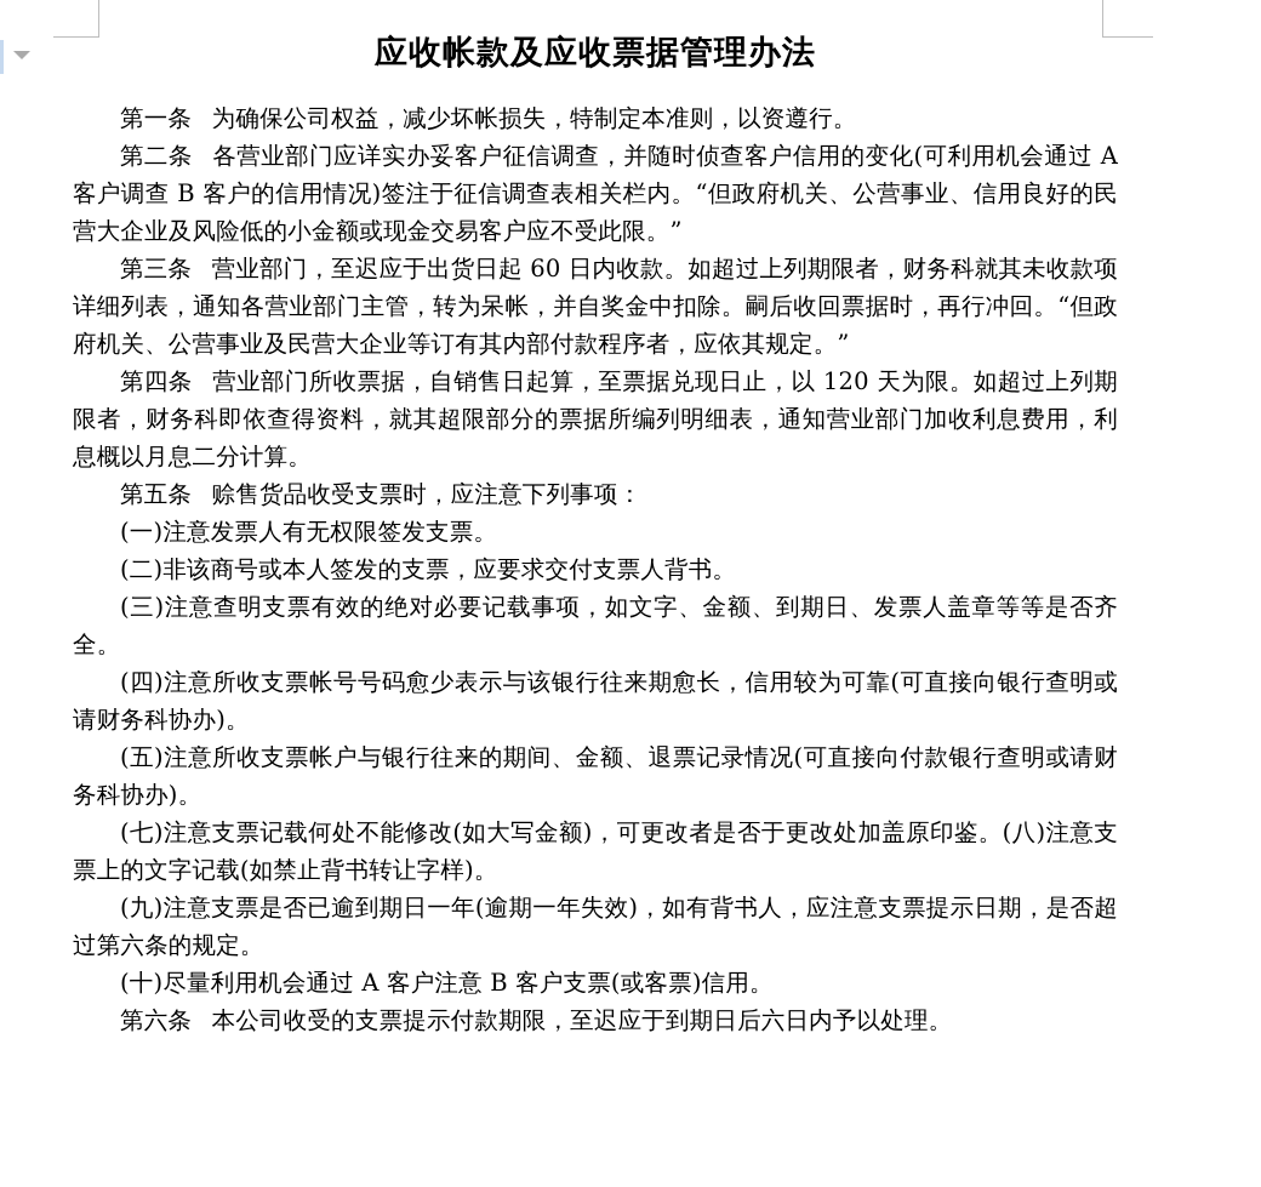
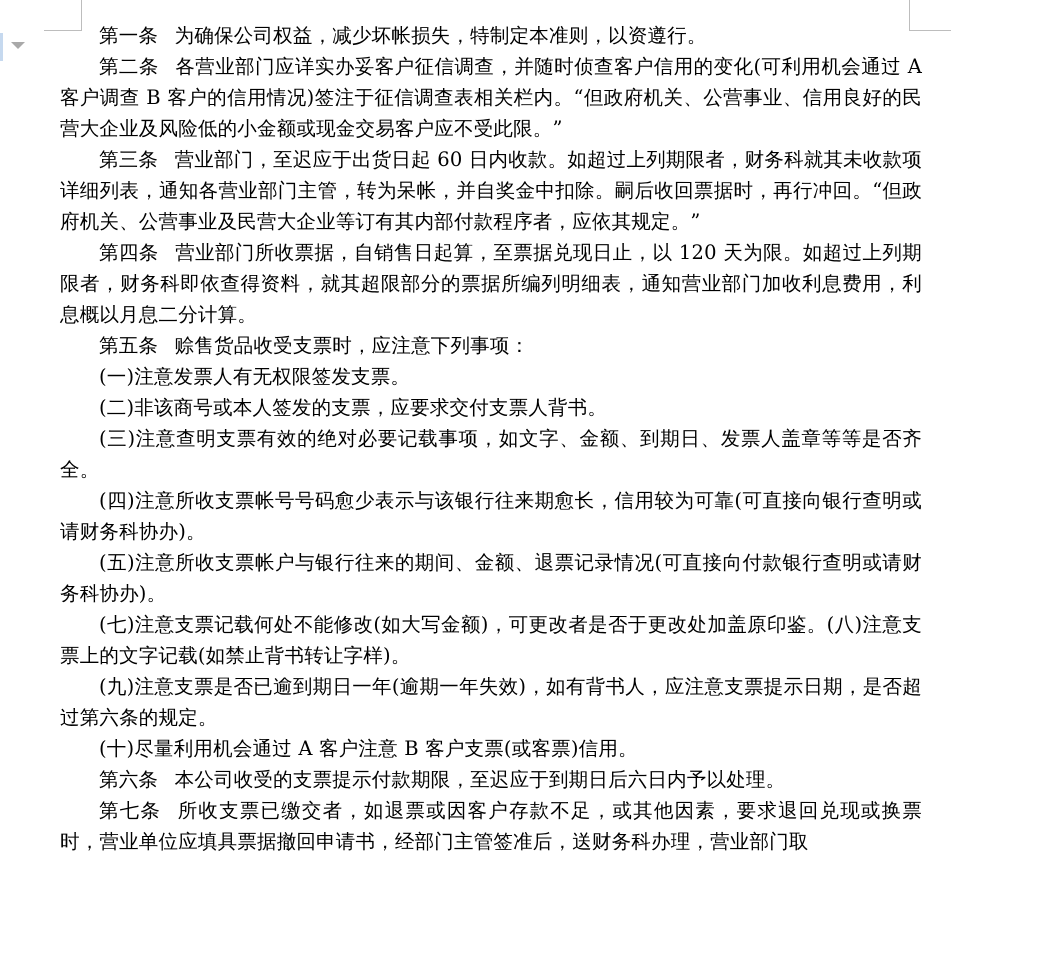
- 应收帐款及应收票据管理办法
  第一条 为确保公司权益，减少坏帐损失，特制定本准则，以资遵行。
  第二条 各营业部门应详实办妥客户征信调查，并随时侦查客户信用的变化(可利用机会通过 A 客户调查 B 客户的信用情况)签注于征信调查表相关栏内。“但政府机关、公营事业、信用良好的民营大企业及风险低的小金额或现金交易客户应不受此限。”
  第三条 营业部门，至迟应于出货日起 60 日内收款。如超过上列期限者，财务科就其未收款项详细列表，通知各营业部门主管，转为呆帐，并自奖金中扣除。嗣后收回票据时，再行冲回。“但政府机关、公营事业及民营大企业等订有其内部付款程序者，应依其规定。”
  第四条 营业部门所收票据，自销售日起算，至票据兑现日止，以 120 天为限。如超过上列期限者，财务科即依查得资料，就其超限部分的票据所编列明细表，通知营业部门加收利息费用，利息概以月息二分计算。
  第五条 赊售货品收受支票时，应注意下列事项：
  (一)注意发票人有无权限签发支票。
  (二)非该商号或本人签发的支票，应要求交付支票人背书。
  (三)注意查明支票有效的绝对必要记载事项，如文字、金额、到期日、发票人盖章等等是否齐全。
  (四)注意所收支票帐号号码愈少表示与该银行往来期愈长，信用较为可靠(可直接向银行查明或请财务科协办)。
  (五)注意所收支票帐户与银行往来的期间、金额、退票记录情况(可直接向付款银行查明或请财务科协办)。
  (七)注意支票记载何处不能修改(如大写金额)，可更改者是否于更改处加盖原印鉴。(八)注意支票上的文字记载(如禁止背书转让字样)。
  (九)注意支票是否已逾到期日一年(逾期一年失效)，如有背书人，应注意支票提示日期，是否超过第六条的规定。
  (十)尽量利用机会通过 A 客户注意 B 客户支票(或客票)信用。
  第六条 本公司收受的支票提示付款期限，至迟应于到期日后六日内予以处理。
+ 第七条 所收支票已缴交者，如退票或因客户存款不足，或其他因素，要求退回兑现或换票时，营业单位应填具票据撤回申请书，经部门主管签准后，送财务科办理，营业部门取
